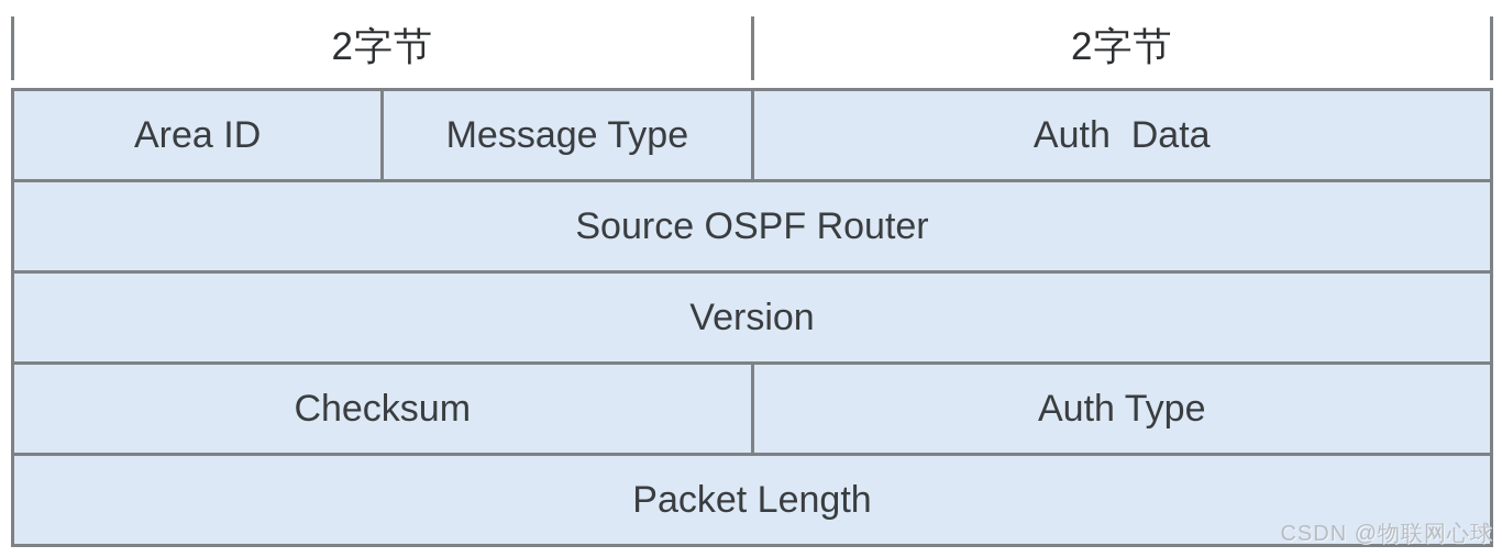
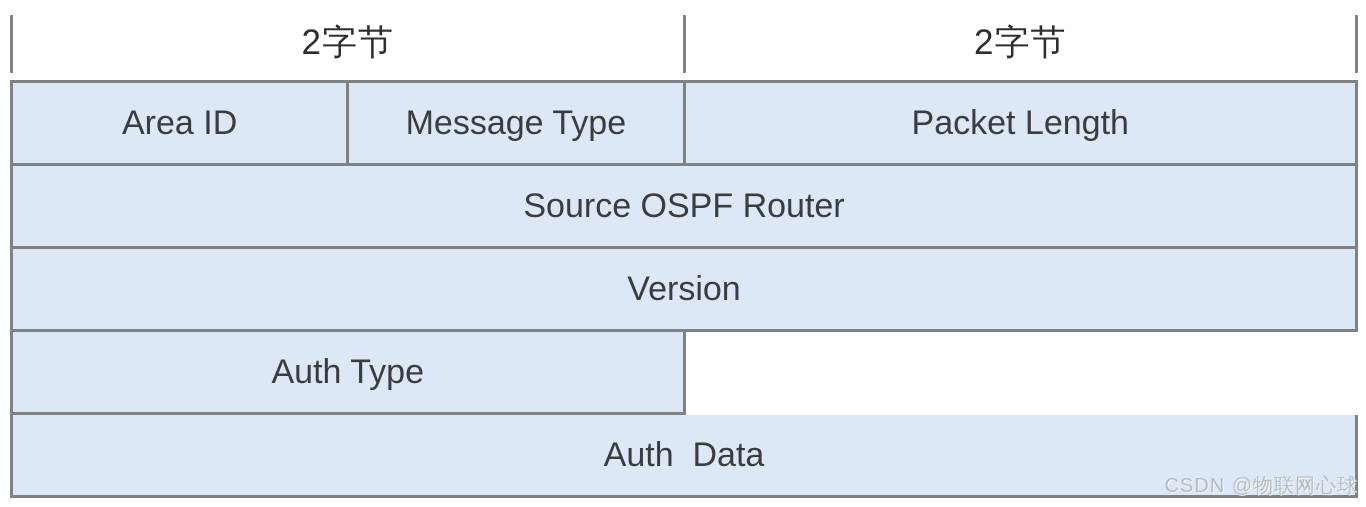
  2字节
  2字节
  Area ID
  Message Type
- Auth Data
+ Packet Length
  Source OSPF Router
  Version
- Checksum
  Auth Type
- Packet Length
+ Auth Data
  CSDN @物联网心球
